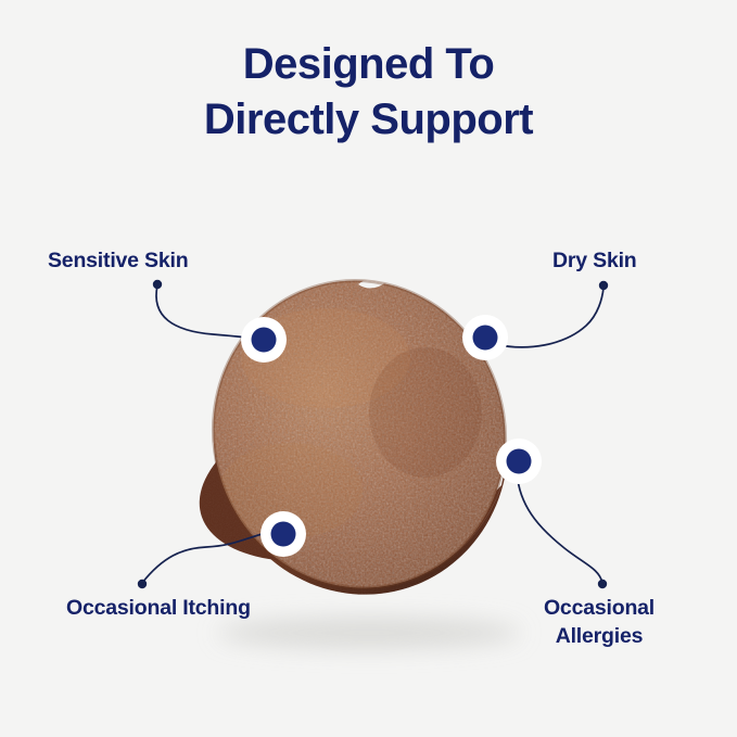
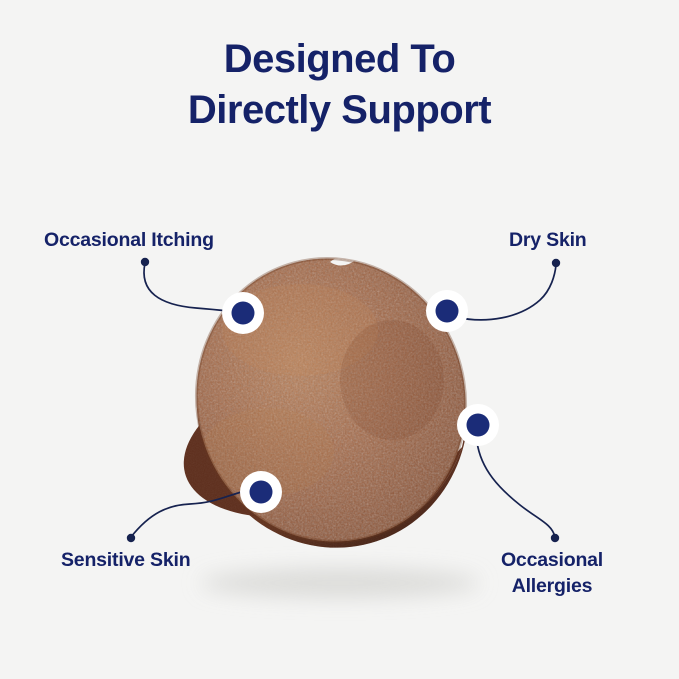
  Designed To
  Directly Support
- Sensitive Skin
+ Occasional Itching
  Dry Skin
- Occasional Itching
+ Sensitive Skin
  Occasional
  Allergies
